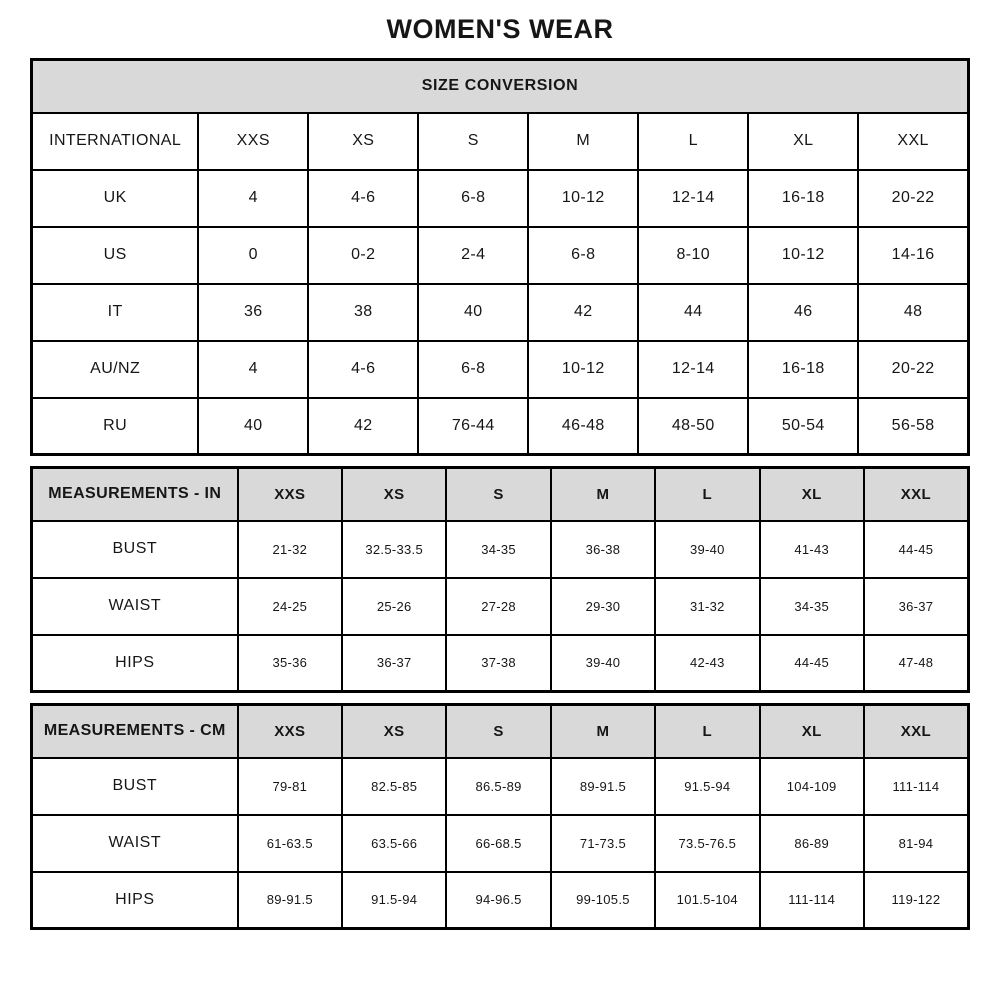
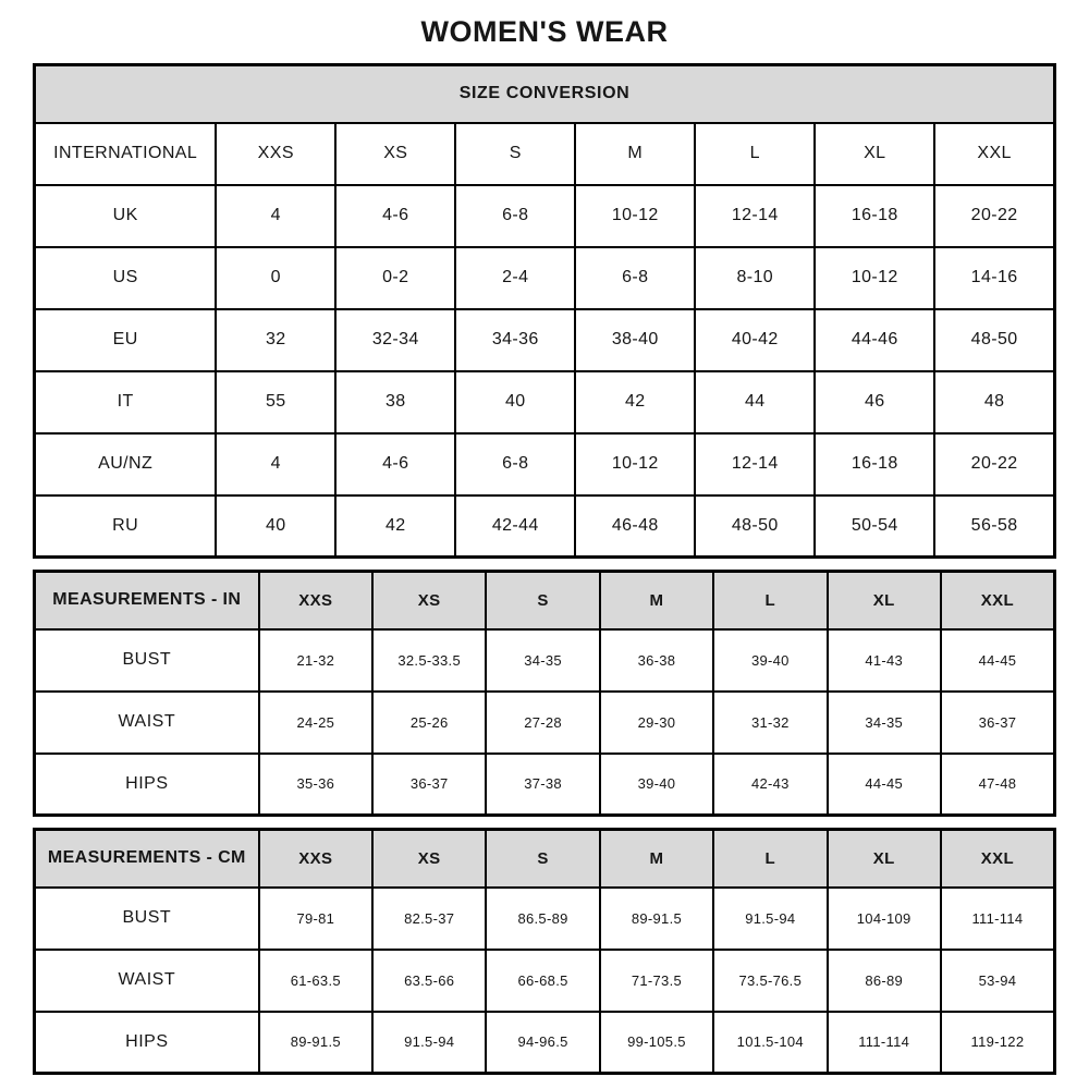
  WOMEN'S WEAR
  SIZE CONVERSION
  INTERNATIONAL	XXS	XS	S	M	L	XL	XXL
  UK	4	4-6	6-8	10-12	12-14	16-18	20-22
  US	0	0-2	2-4	6-8	8-10	10-12	14-16
+ EU	32	32-34	34-36	38-40	40-42	44-46	48-50
- IT	36	38	40	42	44	46	48
+ IT	55	38	40	42	44	46	48
  AU/NZ	4	4-6	6-8	10-12	12-14	16-18	20-22
- RU	40	42	76-44	46-48	48-50	50-54	56-58
+ RU	40	42	42-44	46-48	48-50	50-54	56-58
  MEASUREMENTS - IN	XXS	XS	S	M	L	XL	XXL
  BUST	21-32	32.5-33.5	34-35	36-38	39-40	41-43	44-45
  WAIST	24-25	25-26	27-28	29-30	31-32	34-35	36-37
  HIPS	35-36	36-37	37-38	39-40	42-43	44-45	47-48
  MEASUREMENTS - CM	XXS	XS	S	M	L	XL	XXL
- BUST	79-81	82.5-85	86.5-89	89-91.5	91.5-94	104-109	111-114
+ BUST	79-81	82.5-37	86.5-89	89-91.5	91.5-94	104-109	111-114
- WAIST	61-63.5	63.5-66	66-68.5	71-73.5	73.5-76.5	86-89	81-94
+ WAIST	61-63.5	63.5-66	66-68.5	71-73.5	73.5-76.5	86-89	53-94
  HIPS	89-91.5	91.5-94	94-96.5	99-105.5	101.5-104	111-114	119-122
